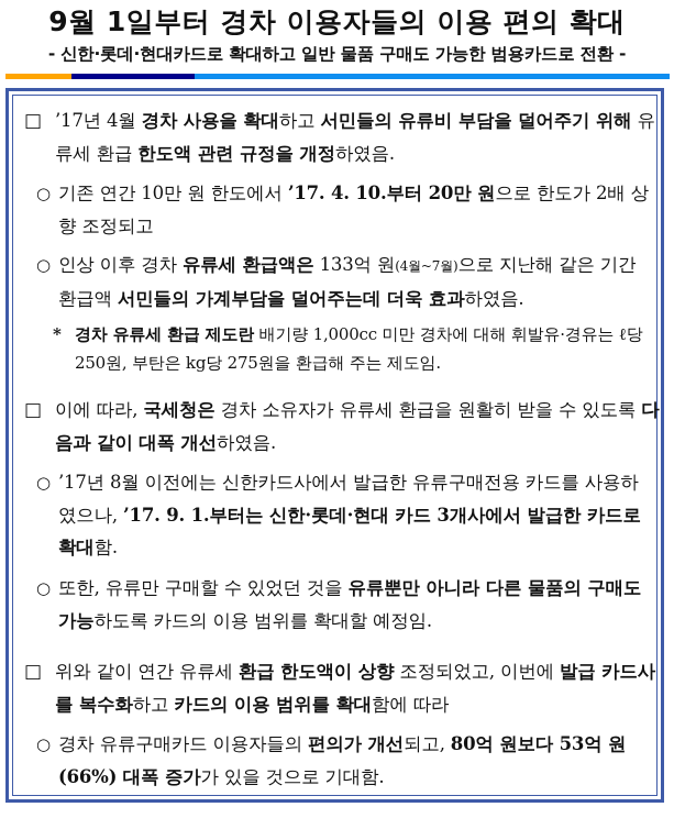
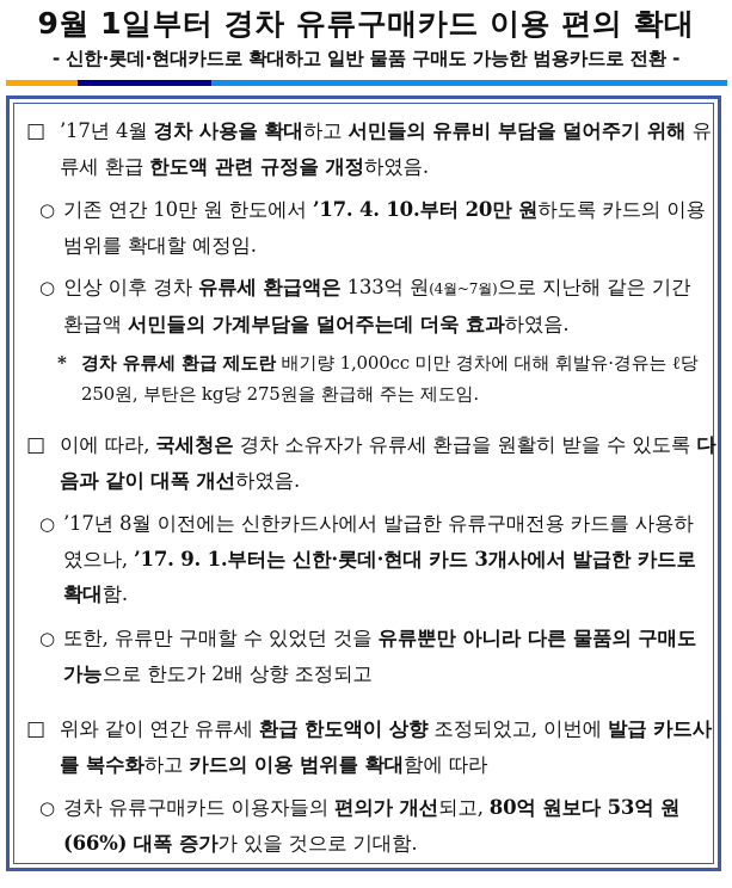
- 9월 1일부터 경차 이용자들의 이용 편의 확대
+ 9월 1일부터 경차 유류구매카드 이용 편의 확대
  - 신한·롯데·현대카드로 확대하고 일반 물품 구매도 가능한 범용카드로 전환 -
  □ ’17년 4월 경차 사용을 확대하고 서민들의 유류비 부담을 덜어주기 위해 유류세 환급 한도액 관련 규정을 개정하였음.
- ○ 기존 연간 10만 원 한도에서 ’17. 4. 10.부터 20만 원으로 한도가 2배 상향 조정되고
+ ○ 기존 연간 10만 원 한도에서 ’17. 4. 10.부터 20만 원하도록 카드의 이용 범위를 확대할 예정임.
  ○ 인상 이후 경차 유류세 환급액은 133억 원(4월~7월)으로 지난해 같은 기간 환급액 서민들의 가계부담을 덜어주는데 더욱 효과하였음.
  * 경차 유류세 환급 제도란 배기량 1,000cc 미만 경차에 대해 휘발유·경유는 ℓ당 250원, 부탄은 kg당 275원을 환급해 주는 제도임.
  □ 이에 따라, 국세청은 경차 소유자가 유류세 환급을 원활히 받을 수 있도록 다음과 같이 대폭 개선하였음.
  ○ ’17년 8월 이전에는 신한카드사에서 발급한 유류구매전용 카드를 사용하였으나, ’17. 9. 1.부터는 신한·롯데·현대 카드 3개사에서 발급한 카드로 확대함.
- ○ 또한, 유류만 구매할 수 있었던 것을 유류뿐만 아니라 다른 물품의 구매도 가능하도록 카드의 이용 범위를 확대할 예정임.
+ ○ 또한, 유류만 구매할 수 있었던 것을 유류뿐만 아니라 다른 물품의 구매도 가능으로 한도가 2배 상향 조정되고
  □ 위와 같이 연간 유류세 환급 한도액이 상향 조정되었고, 이번에 발급 카드사를 복수화하고 카드의 이용 범위를 확대함에 따라
  ○ 경차 유류구매카드 이용자들의 편의가 개선되고, 80억 원보다 53억 원(66%) 대폭 증가가 있을 것으로 기대함.
